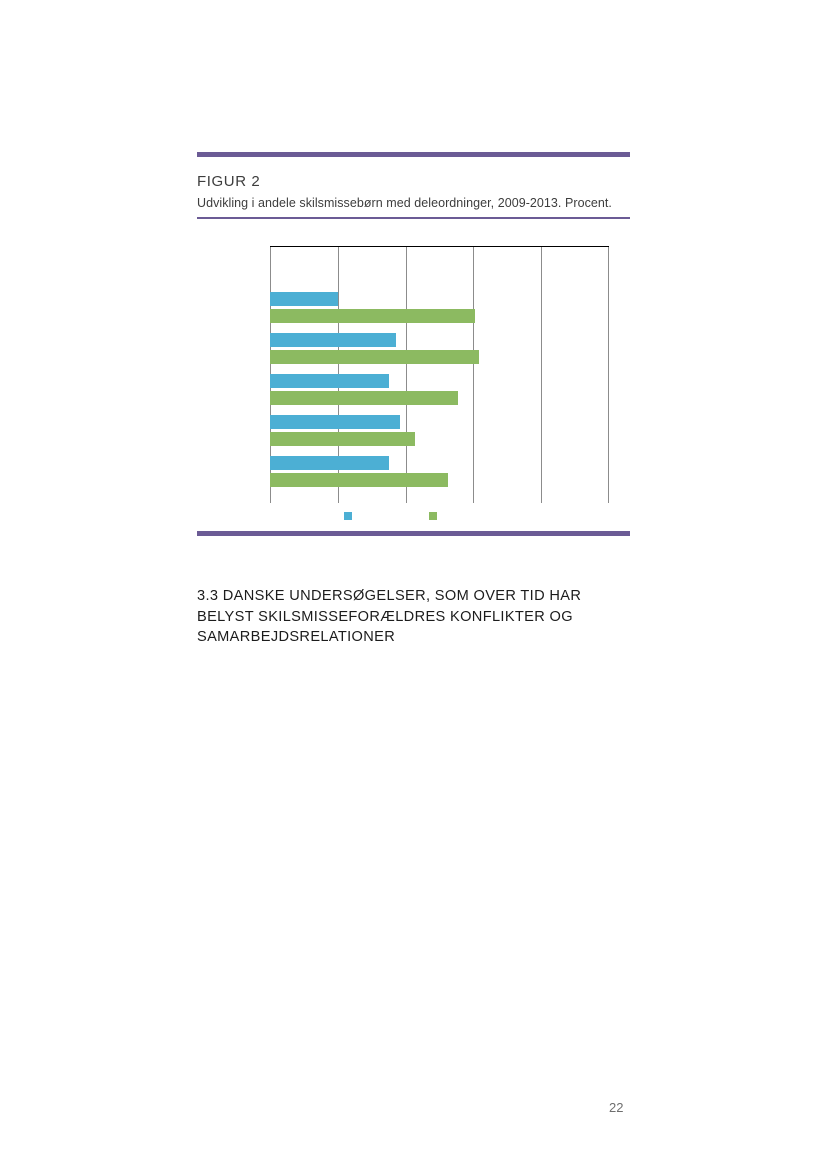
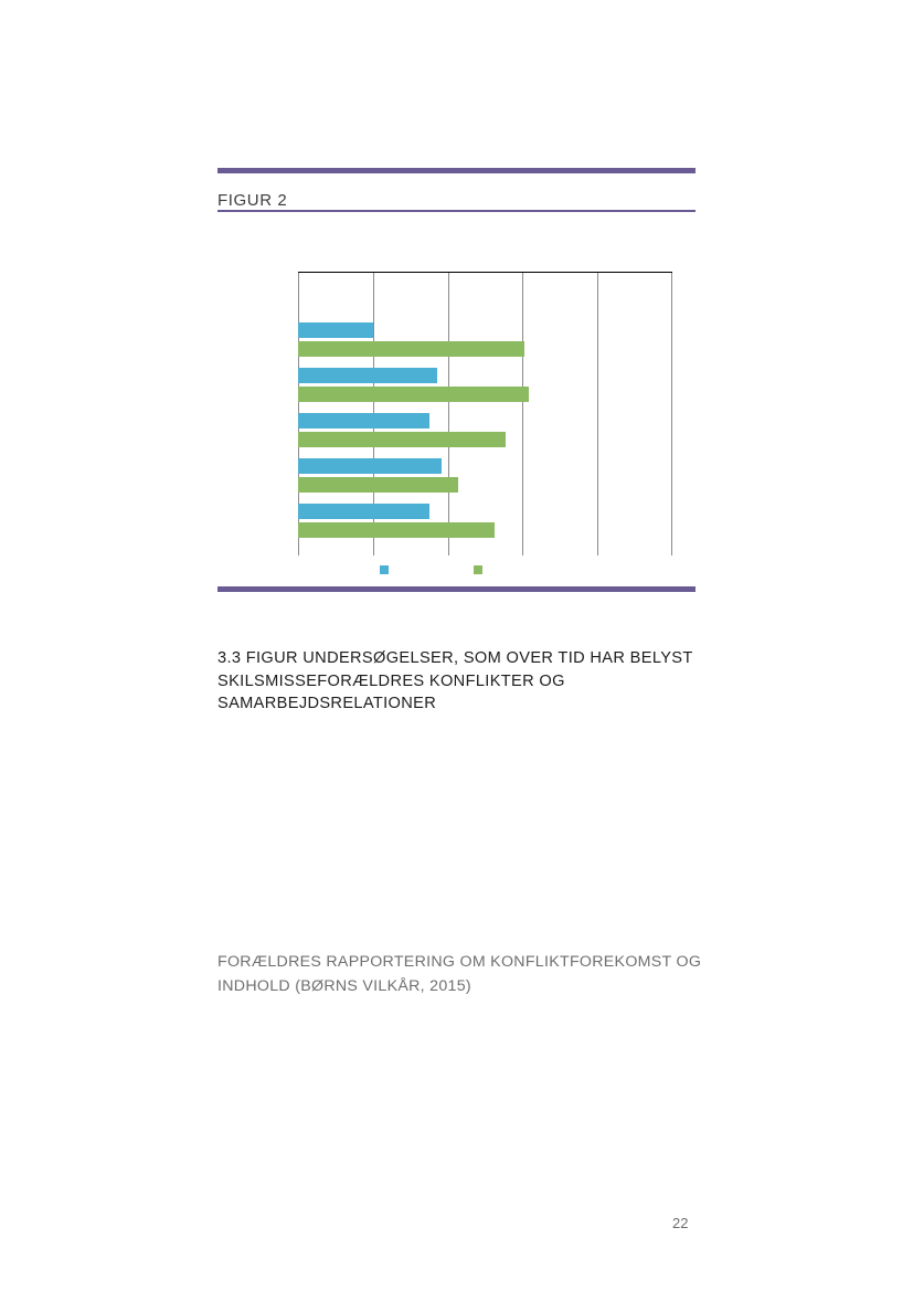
  FIGUR 2
- Udvikling i andele skilsmissebørn med deleordninger, 2009-2013. Procent.
- 3.3 DANSKE UNDERSØGELSER, SOM OVER TID HAR BELYST SKILSMISSEFORÆLDRES KONFLIKTER OG SAMARBEJDSRELATIONER
+ 3.3 FIGUR UNDERSØGELSER, SOM OVER TID HAR BELYST SKILSMISSEFORÆLDRES KONFLIKTER OG SAMARBEJDSRELATIONER
+ FORÆLDRES RAPPORTERING OM KONFLIKTFOREKOMST OG INDHOLD (BØRNS VILKÅR, 2015)
  22
